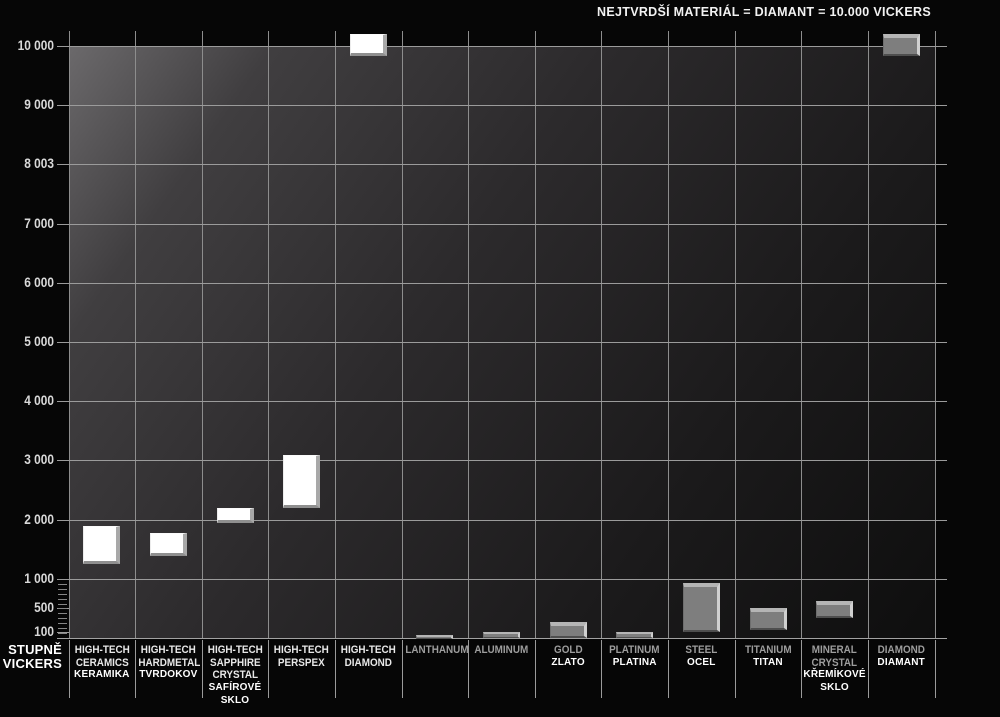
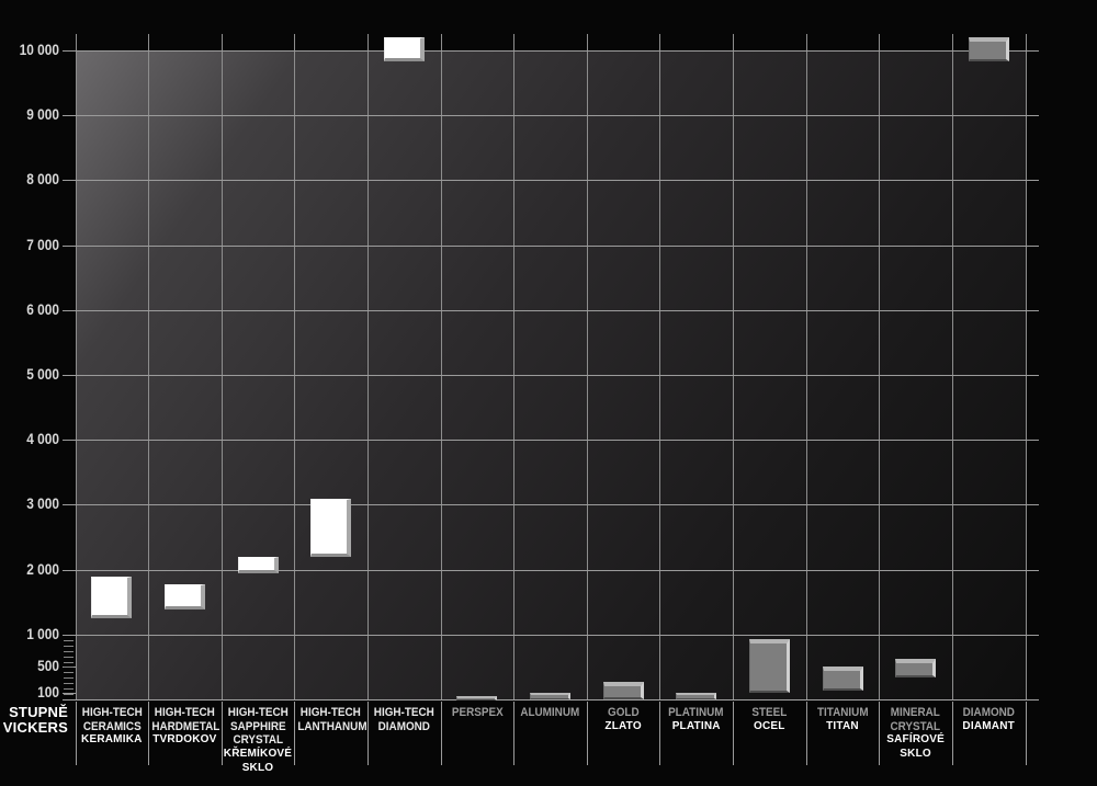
- NEJTVRDŠÍ MATERIÁL = DIAMANT = 10.000 VICKERS
  10 000
  9 000
- 8 003
+ 8 000
  7 000
  6 000
  5 000
  4 000
  3 000
  2 000
  1 000
  500
  100
  HIGH-TECH
  CERAMICS
  KERAMIKA
  HIGH-TECH
  HARDMETAL
  TVRDOKOV
  HIGH-TECH
  SAPPHIRE
  CRYSTAL
- SAFÍROVÉ
+ KŘEMÍKOVÉ
  SKLO
  HIGH-TECH
- PERSPEX
+ LANTHANUM
  HIGH-TECH
  DIAMOND
- LANTHANUM
+ PERSPEX
  ALUMINUM
  GOLD
  ZLATO
  PLATINUM
  PLATINA
  STEEL
  OCEL
  TITANIUM
  TITAN
  MINERAL
  CRYSTAL
- KŘEMÍKOVÉ
+ SAFÍROVÉ
  SKLO
  DIAMOND
  DIAMANT
  STUPNĚ
  VICKERS
